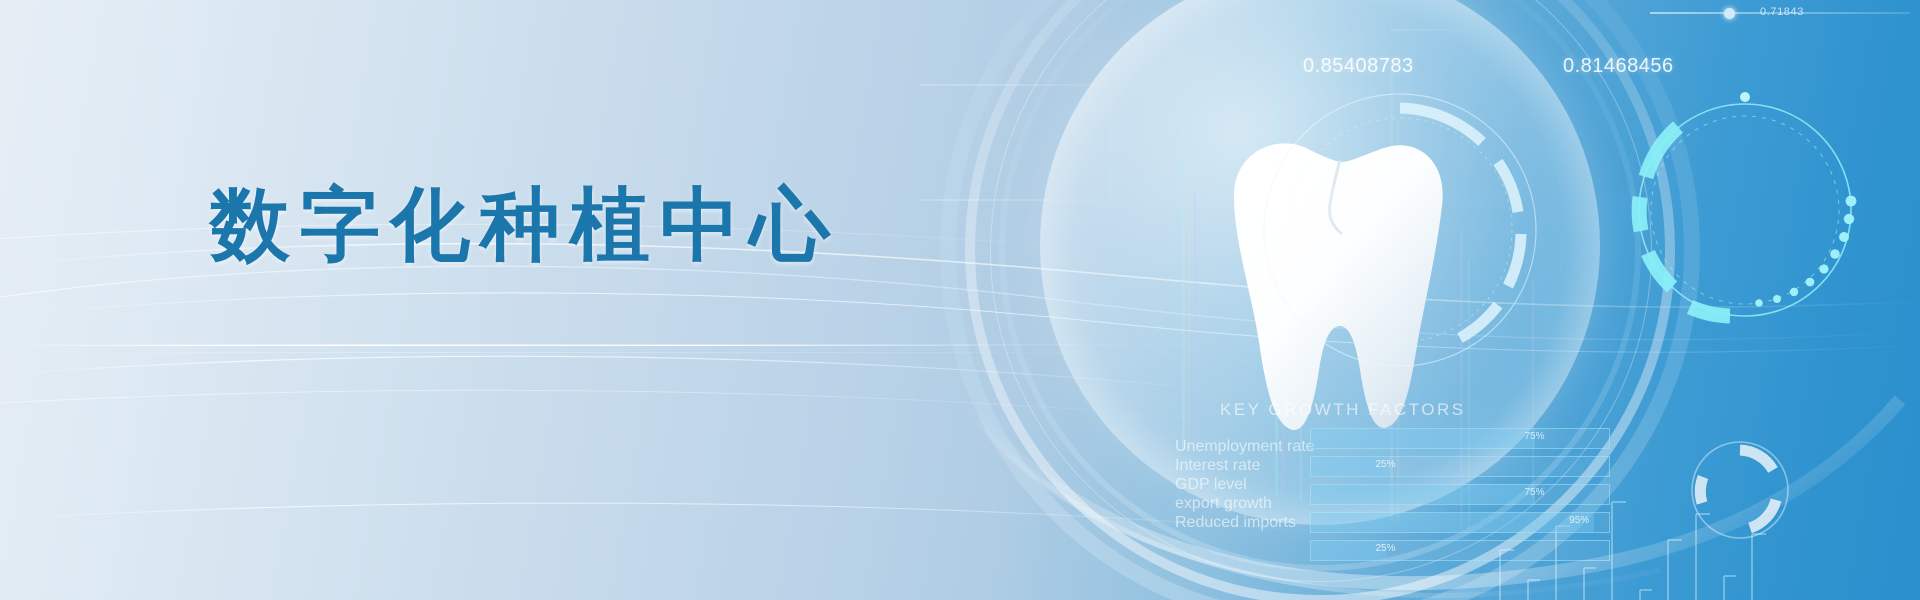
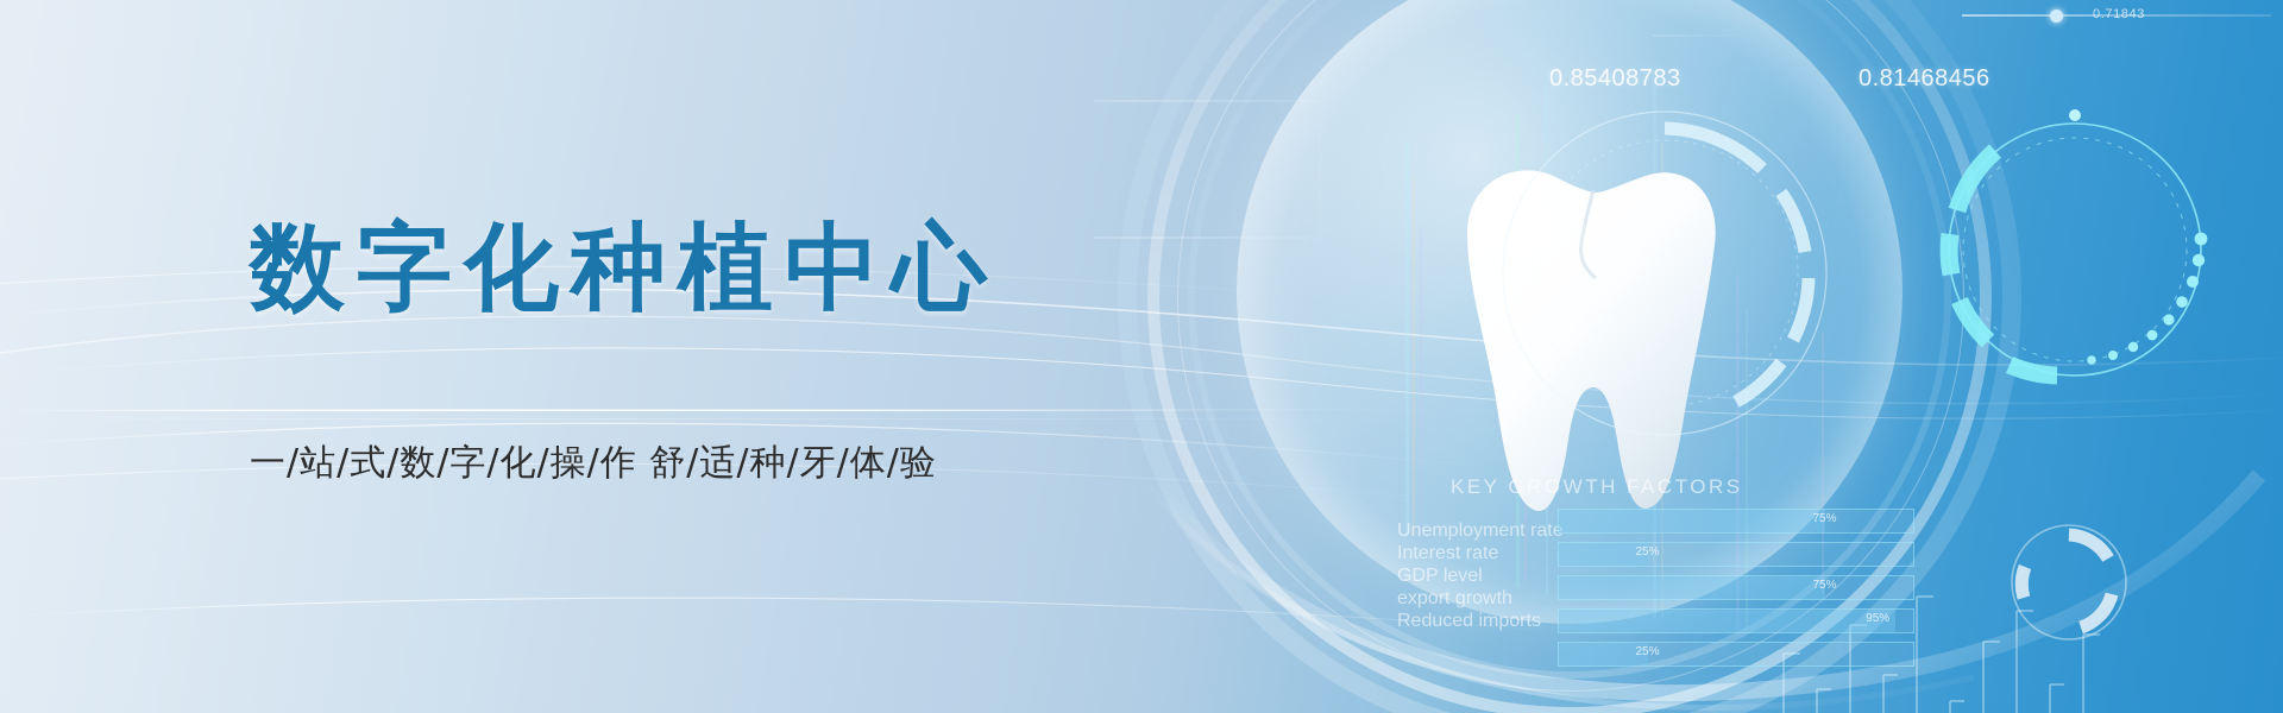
  数字化种植中心
+ 一/站/式/数/字/化/操/作 舒/适/种/牙/体/验
  0.85408783
  0.81468456
  0.71843
  KEY GROWTH FACTORS
  Unemployment rate
  Interest rate
  GDP level
  export growth
  Reduced imports
  75%
  25%
  75%
  95%
  25%
